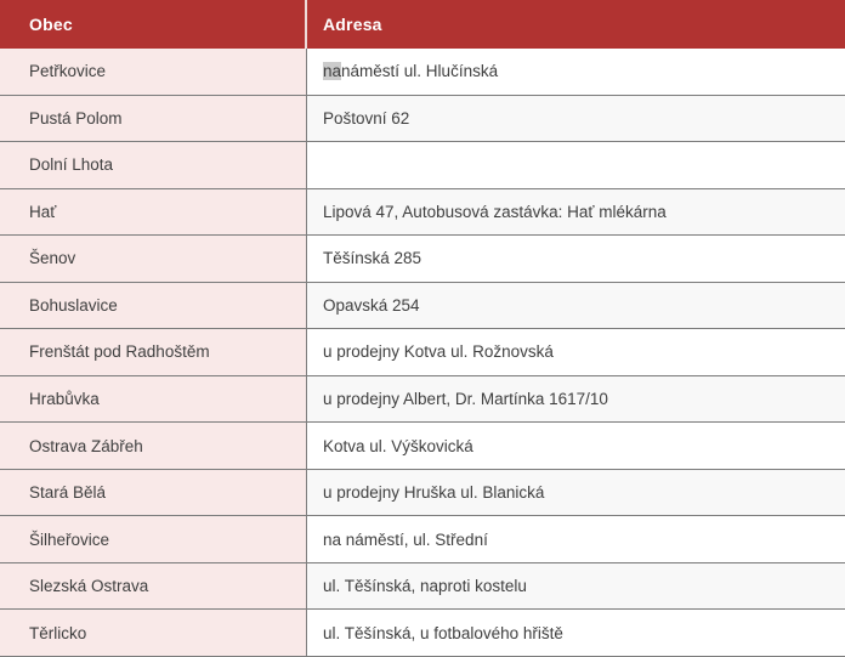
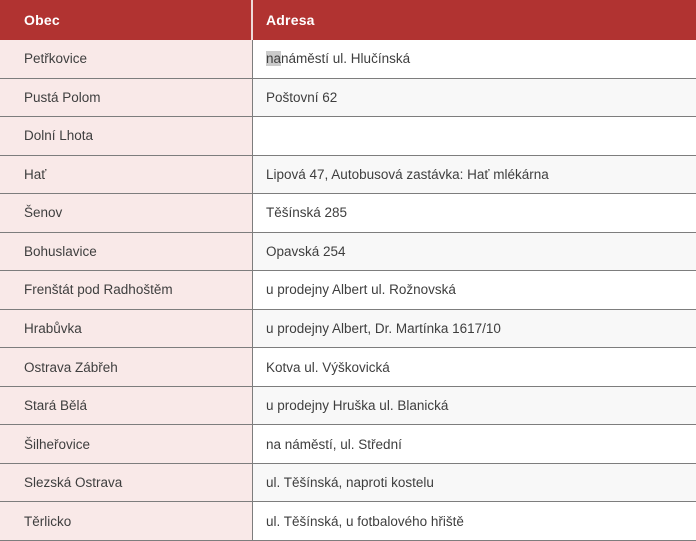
  Obec
  Adresa
  Petřkovice
  na
  náměstí ul. Hlučínská
  Pustá Polom
  Poštovní 62
  Dolní Lhota
  Hať
  Lipová 47, Autobusová zastávka: Hať mlékárna
  Šenov
  Těšínská 285
  Bohuslavice
  Opavská 254
  Frenštát pod Radhoštěm
- u prodejny Kotva ul. Rožnovská
+ u prodejny Albert ul. Rožnovská
  Hrabůvka
  u prodejny Albert, Dr. Martínka 1617/10
  Ostrava Zábřeh
  Kotva ul. Výškovická
  Stará Bělá
  u prodejny Hruška ul. Blanická
  Šilheřovice
  na náměstí, ul. Střední
  Slezská Ostrava
  ul. Těšínská, naproti kostelu
  Těrlicko
  ul. Těšínská, u fotbalového hřiště
